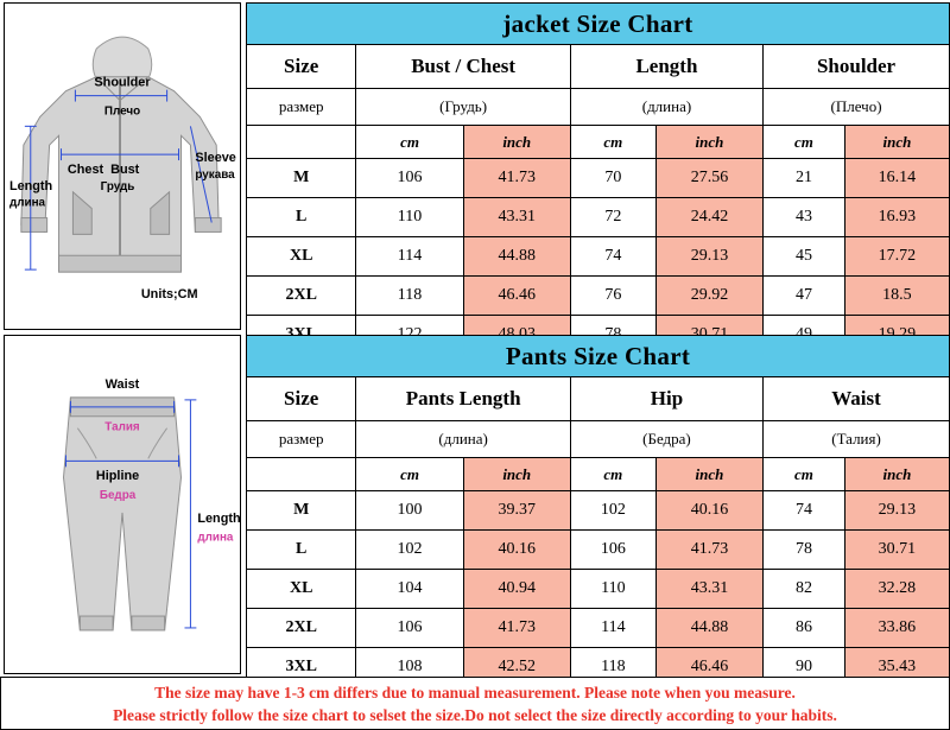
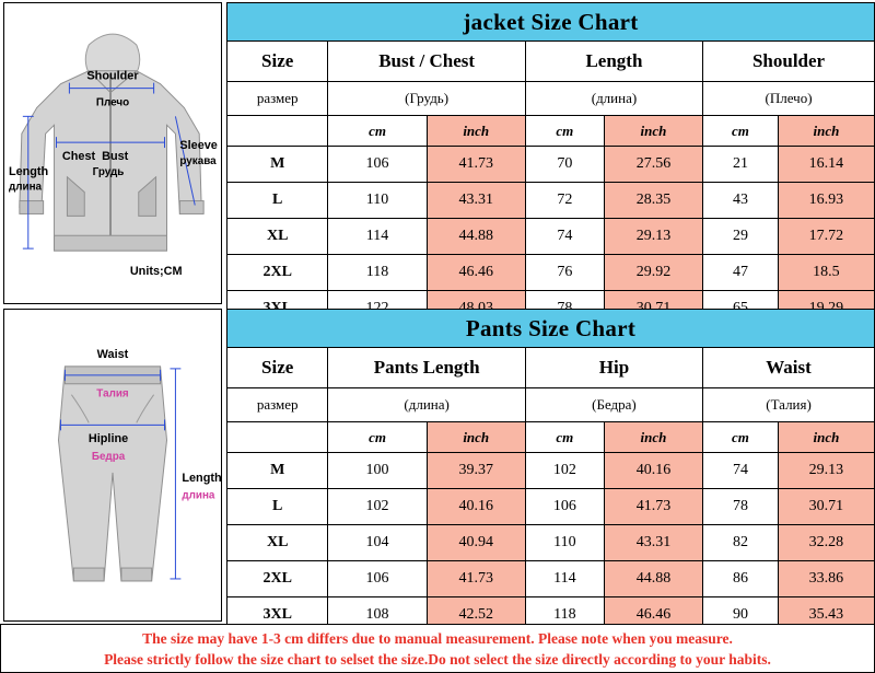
  Shoulder
  Плечо
  Chest
  Bust
  Грудь
  Sleeve
  рукава
  Length
  длина
  Units;CM
  Waist
  Талия
  Hipline
  Бедра
  Length
  длина
  jacket Size Chart
  Size	Bust / Chest	Length	Shoulder
  размер	(Грудь)	(длина)	(Плечо)
  	cm	inch	cm	inch	cm	inch
  M	106	41.73	70	27.56	21	16.14
- L	110	43.31	72	24.42	43	16.93
+ L	110	43.31	72	28.35	43	16.93
- XL	114	44.88	74	29.13	45	17.72
+ XL	114	44.88	74	29.13	29	17.72
  2XL	118	46.46	76	29.92	47	18.5
- 3XL	122	48.03	78	30.71	49	19.29
+ 3XL	122	48.03	78	30.71	65	19.29
  Pants Size Chart
  Size	Pants Length	Hip	Waist
  размер	(длина)	(Бедра)	(Талия)
  	cm	inch	cm	inch	cm	inch
  M	100	39.37	102	40.16	74	29.13
  L	102	40.16	106	41.73	78	30.71
  XL	104	40.94	110	43.31	82	32.28
  2XL	106	41.73	114	44.88	86	33.86
  3XL	108	42.52	118	46.46	90	35.43
  The size may have 1-3 cm differs due to manual measurement. Please note when you measure.
  Please strictly follow the size chart to selset the size.Do not select the size directly according to your habits.
